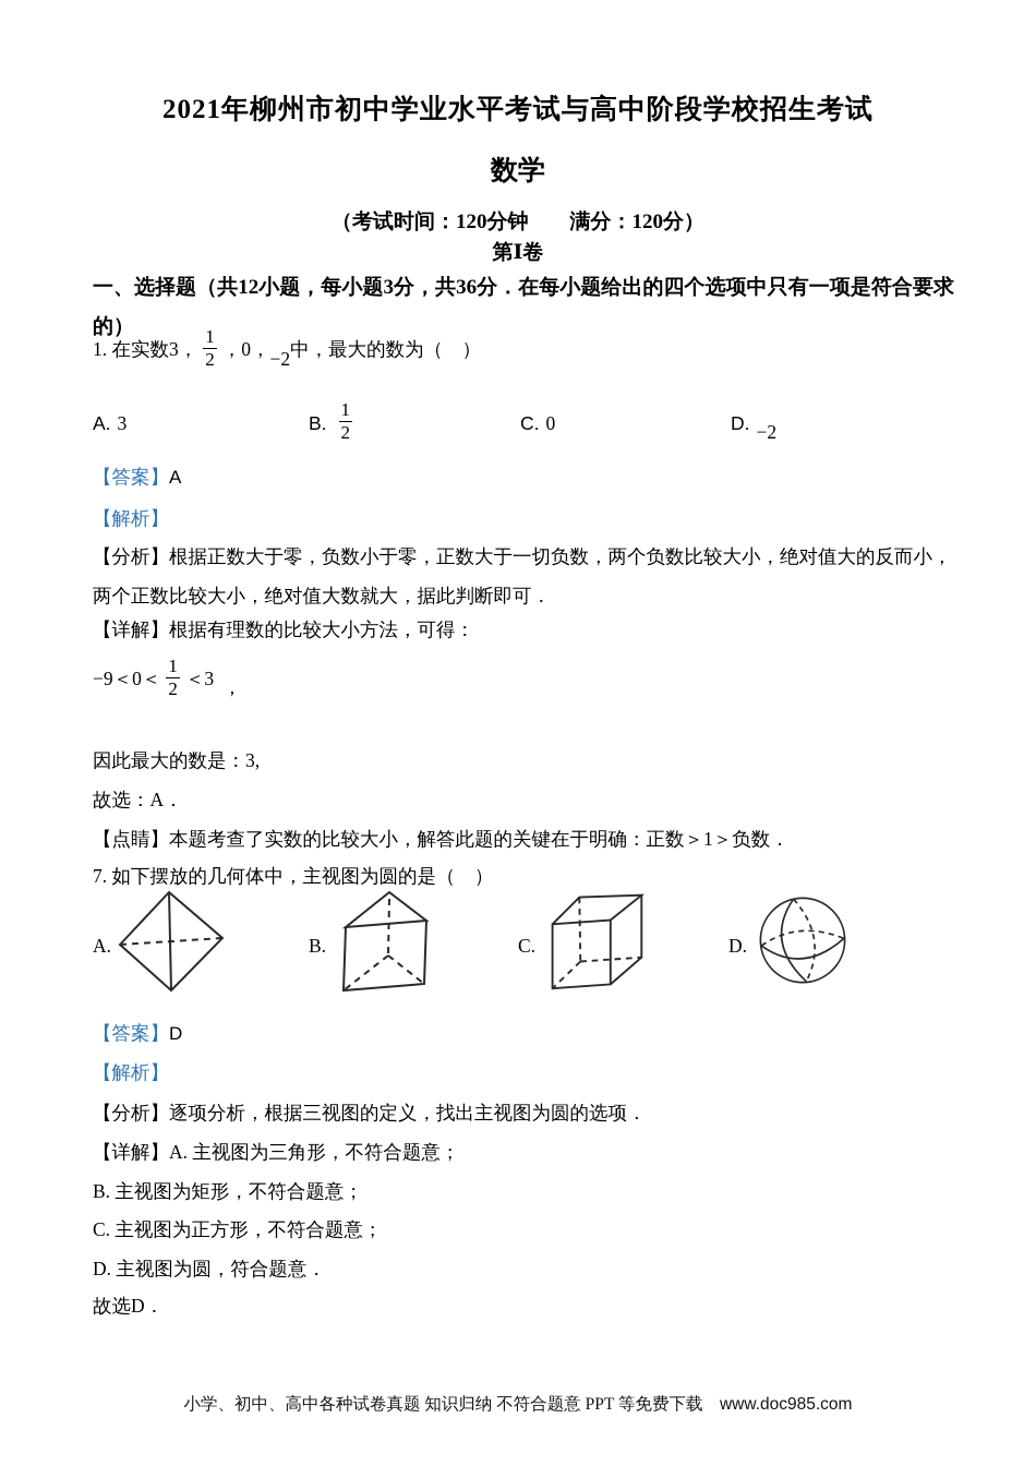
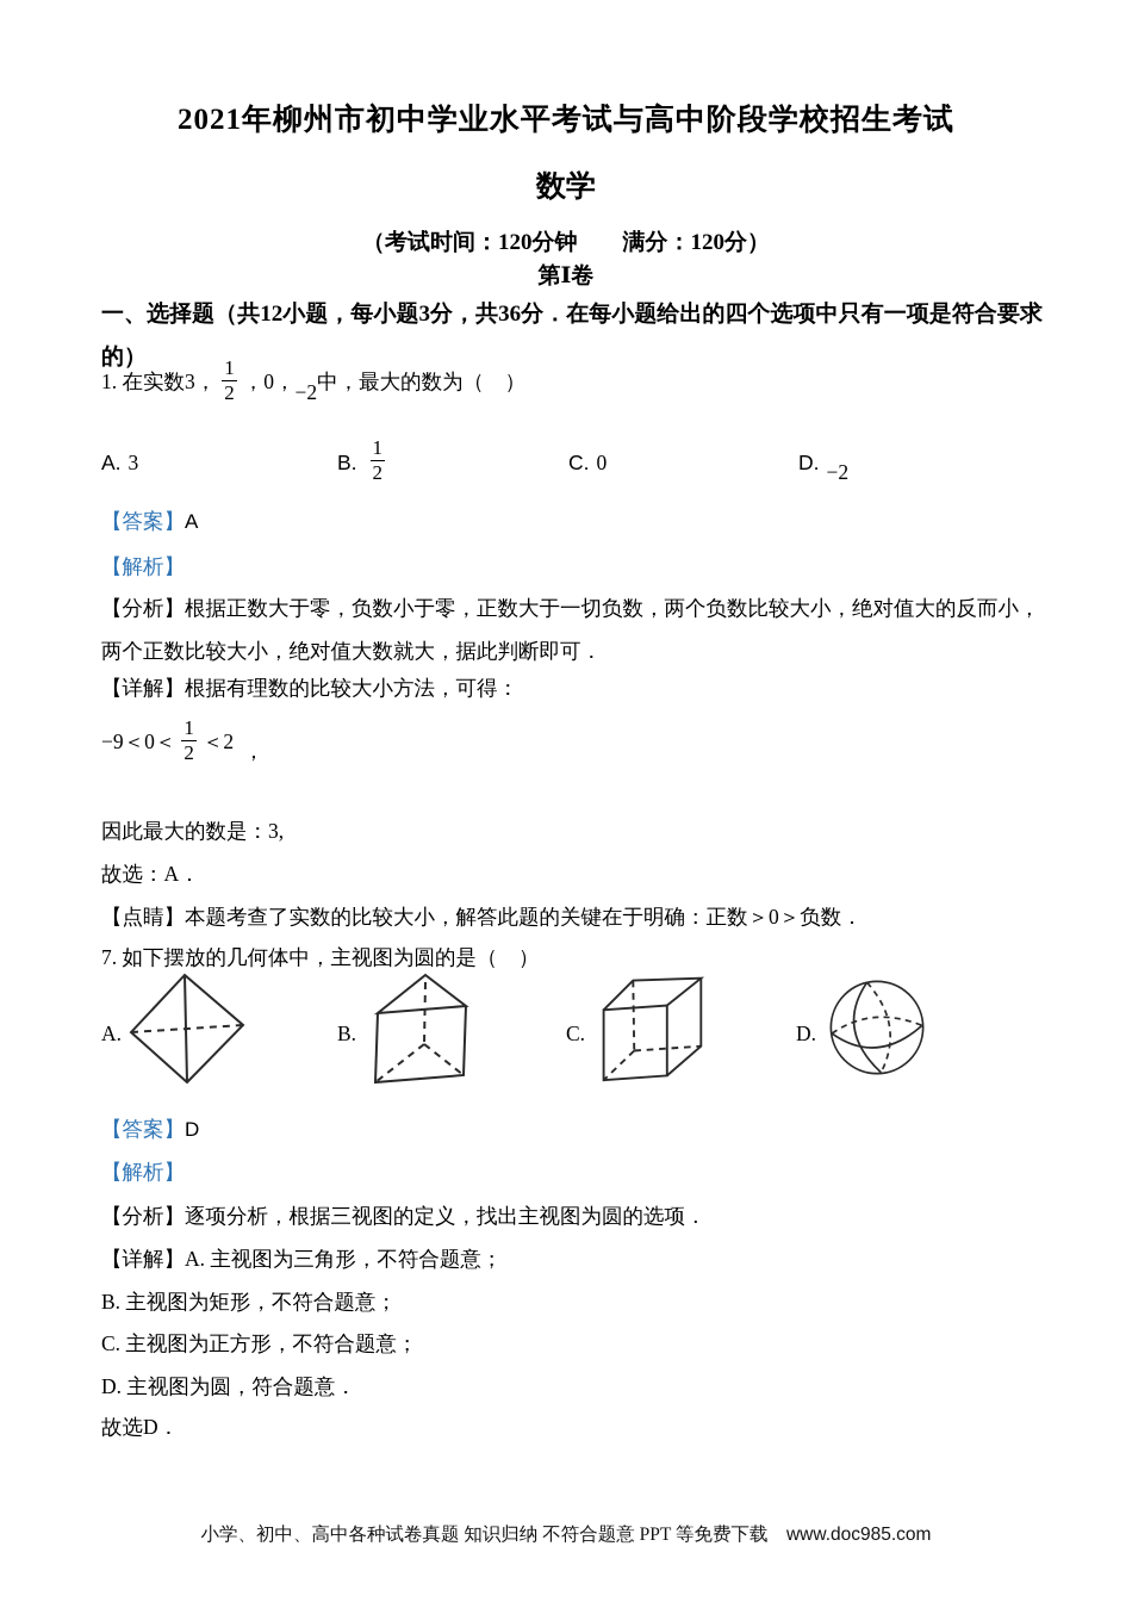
  2021年柳州市初中学业水平考试与高中阶段学校招生考试
  数学
  （考试时间：120分钟 满分：120分）
  第Ⅰ卷
  一、选择题（共12小题，每小题3分，共36分．在每小题给出的四个选项中只有一项是符合要求的）
  1. 在实数3，
  1
  2
  ，0，
  −2
  中，最大的数为（ ）
  A.
  3
  B.
  1
  2
  C.
  0
  D.
  −2
  【答案】A
  【解析】
  【分析】根据正数大于零，负数小于零，正数大于一切负数，两个负数比较大小，绝对值大的反而小，两个正数比较大小，绝对值大数就大，据此判断即可．
  【详解】根据有理数的比较大小方法，可得：
  −9＜0＜
  1
  2
- ＜3
+ ＜2
  ，
  因此最大的数是：3,
  故选：A．
- 【点睛】本题考查了实数的比较大小，解答此题的关键在于明确：正数＞1＞负数．
+ 【点睛】本题考查了实数的比较大小，解答此题的关键在于明确：正数＞0＞负数．
  7. 如下摆放的几何体中，主视图为圆的是（ ）
  A.
  B.
  C.
  D.
  【答案】D
  【解析】
  【分析】逐项分析，根据三视图的定义，找出主视图为圆的选项．
  【详解】A. 主视图为三角形，不符合题意；
  B. 主视图为矩形，不符合题意；
  C. 主视图为正方形，不符合题意；
  D. 主视图为圆，符合题意．
  故选D．
  小学、初中、高中各种试卷真题 知识归纳 不符合题意 PPT 等免费下载 www.doc985.com
